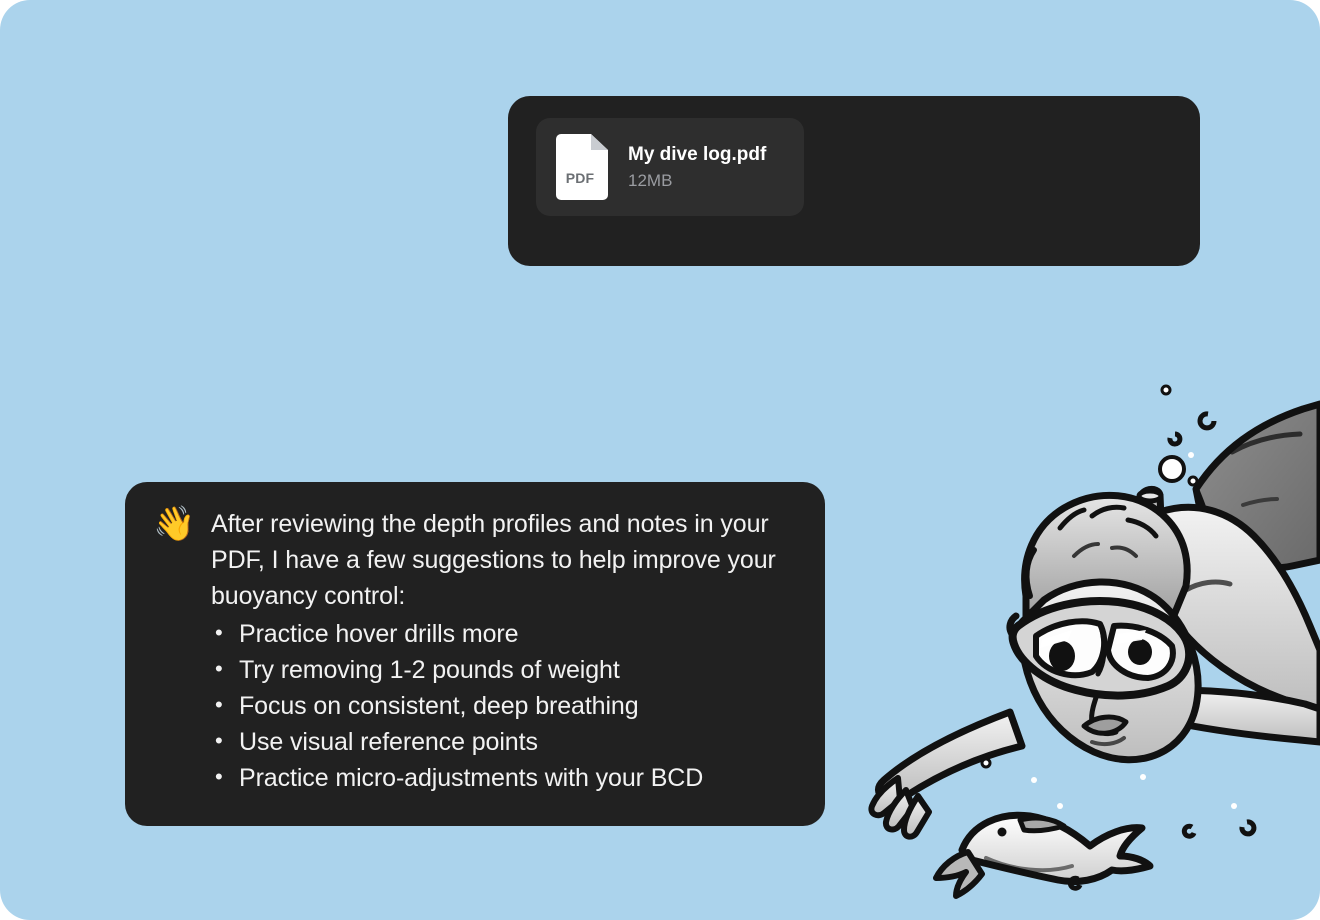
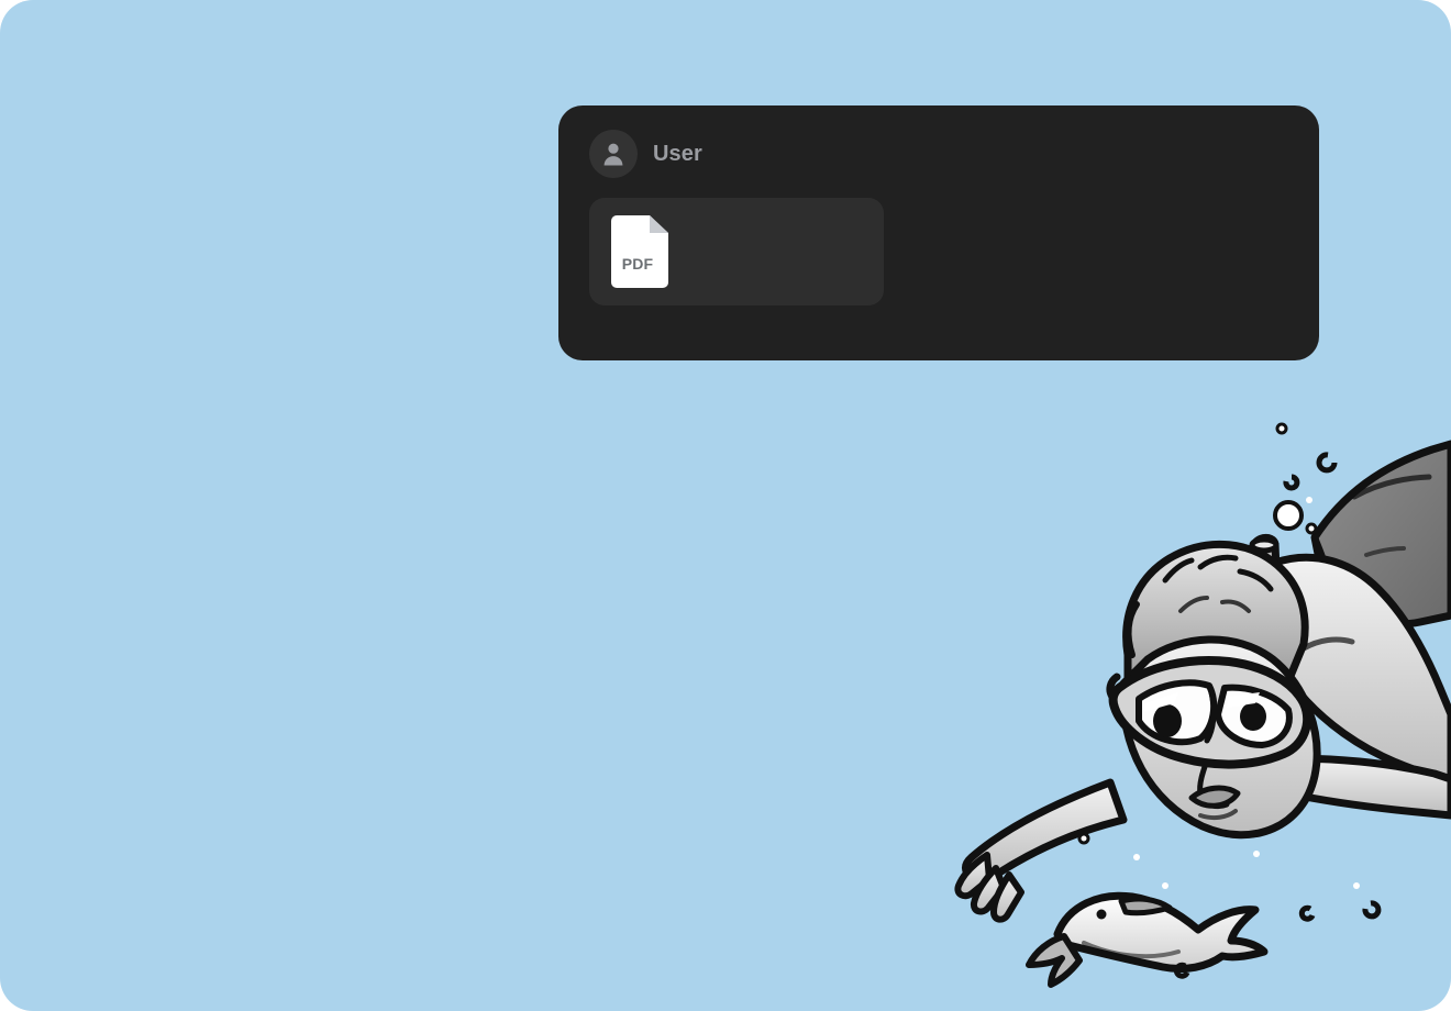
+ User
  PDF
- My dive log.pdf
- 12MB
- 👋
- After reviewing the depth profiles and notes in your PDF, I have a few suggestions to help improve your buoyancy control:
- Practice hover drills more
- Try removing 1-2 pounds of weight
- Focus on consistent, deep breathing
- Use visual reference points
- Practice micro-adjustments with your BCD
